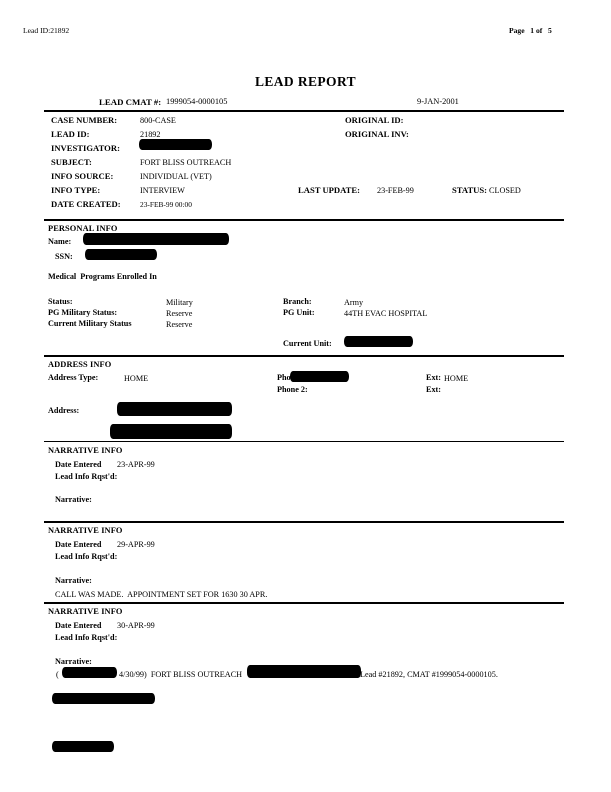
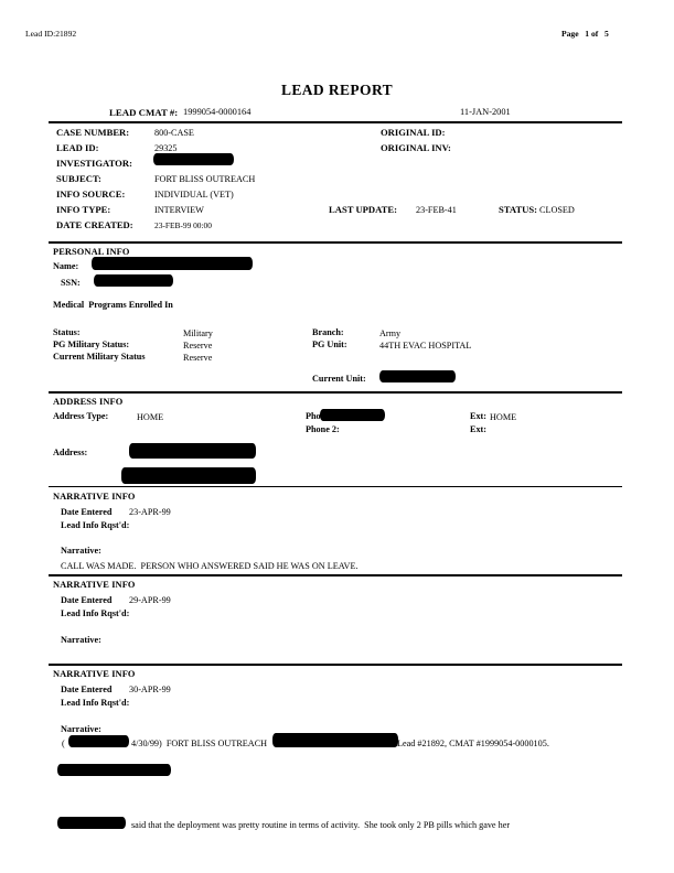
  Lead ID:21892
  Page 1 of 5
  LEAD REPORT
  LEAD CMAT #:
- 1999054-0000105
+ 1999054-0000164
- 9-JAN-2001
+ 11-JAN-2001
  CASE NUMBER:
  800-CASE
  ORIGINAL ID:
  LEAD ID:
- 21892
+ 29325
  ORIGINAL INV:
  INVESTIGATOR:
  SUBJECT:
  FORT BLISS OUTREACH
  INFO SOURCE:
  INDIVIDUAL (VET)
  INFO TYPE:
  INTERVIEW
  LAST UPDATE:
- 23-FEB-99
+ 23-FEB-41
  STATUS:
  CLOSED
  DATE CREATED:
  23-FEB-99 00:00
  PERSONAL INFO
  Name:
  SSN:
  Medical Programs Enrolled In
  Status:
  Military
  Branch:
  Army
  PG Military Status:
  Reserve
  PG Unit:
  44TH EVAC HOSPITAL
  Current Military Status
  Reserve
  Current Unit:
  ADDRESS INFO
  Address Type:
  HOME
  Ext:
  HOME
  Phone 2:
  Ext:
  Address:
  NARRATIVE INFO
  Date Entered
  23-APR-99
  Lead Info Rqst'd:
  Narrative:
+ CALL WAS MADE. PERSON WHO ANSWERED SAID HE WAS ON LEAVE.
  NARRATIVE INFO
  Date Entered
  29-APR-99
  Lead Info Rqst'd:
  Narrative:
- CALL WAS MADE. APPOINTMENT SET FOR 1630 30 APR.
  NARRATIVE INFO
  Date Entered
  30-APR-99
  Lead Info Rqst'd:
  Narrative:
  (
  4/30/99) FORT BLISS OUTREACH
  Lead #21892, CMAT #1999054-0000105.
+ said that the deployment was pretty routine in terms of activity. She took only 2 PB pills which gave her
